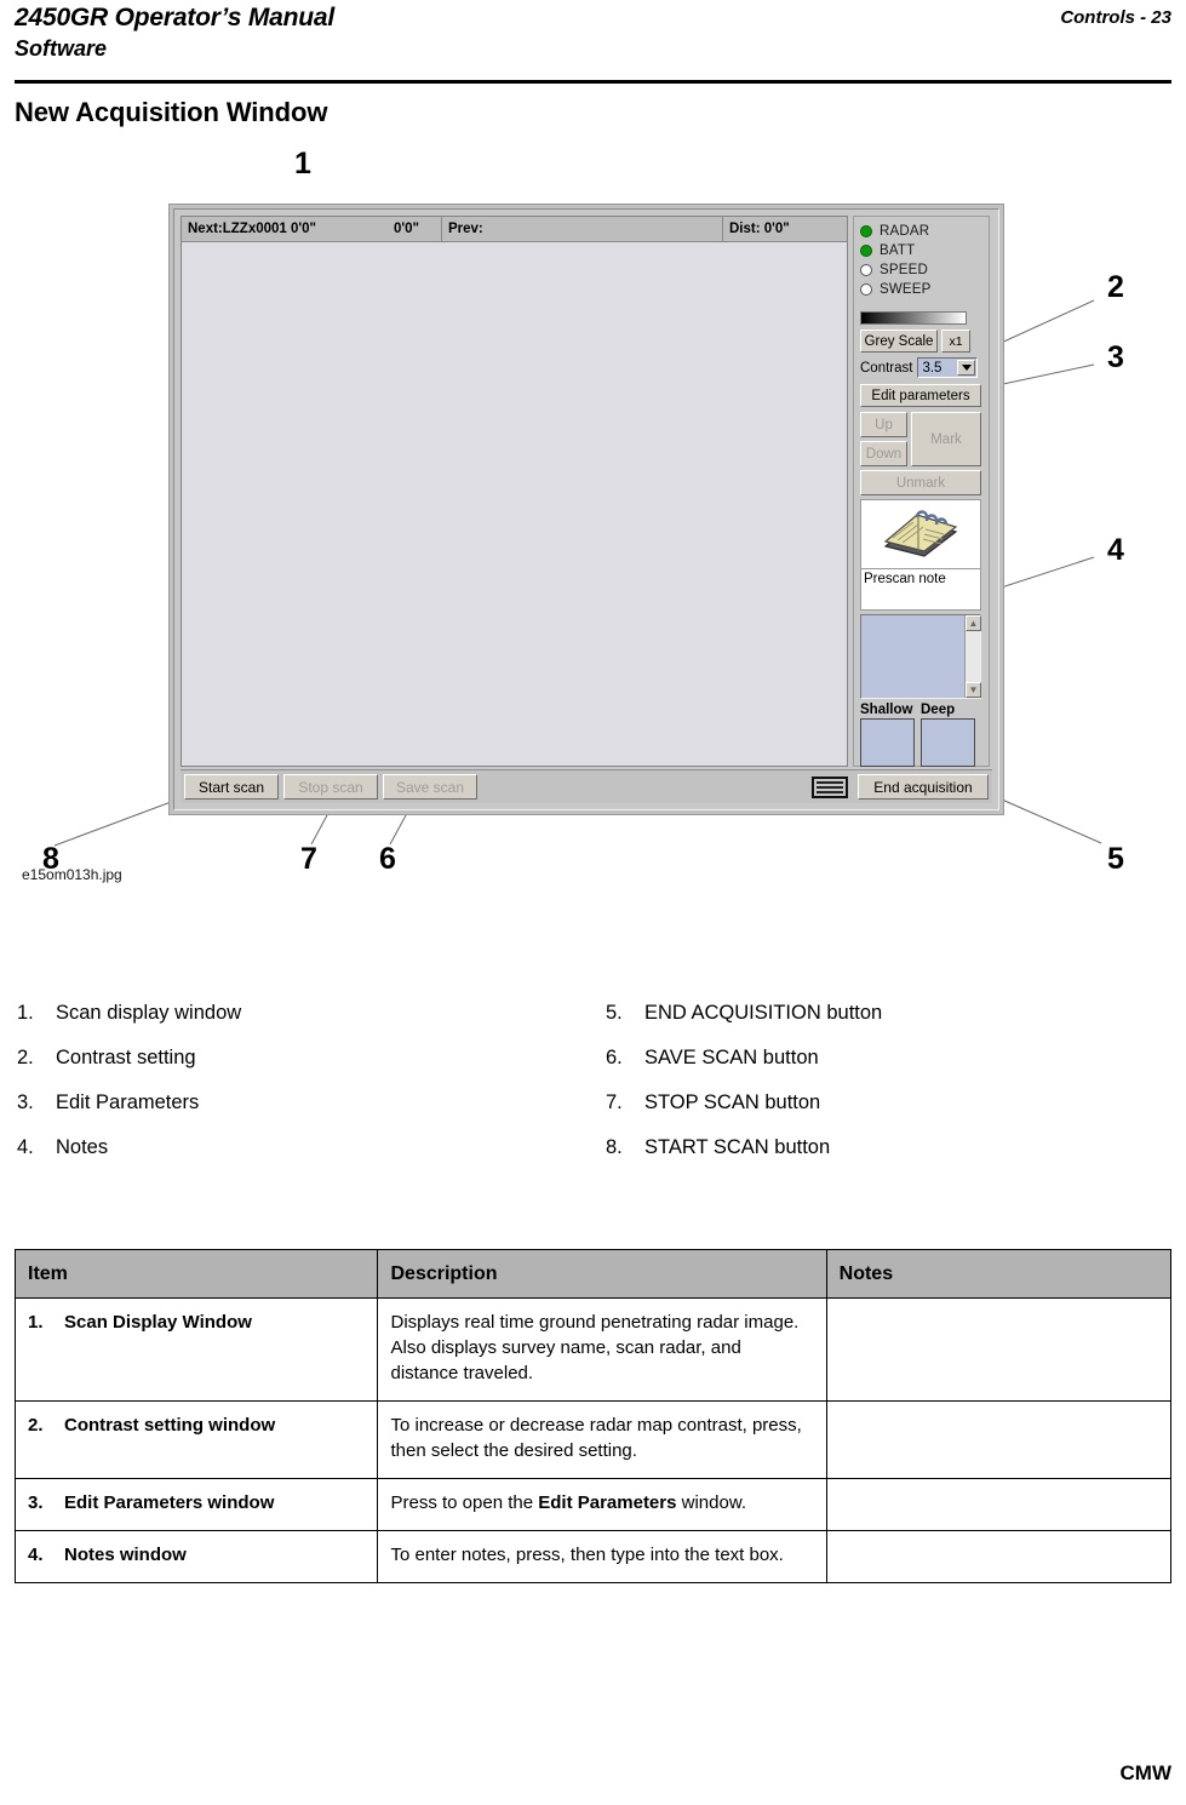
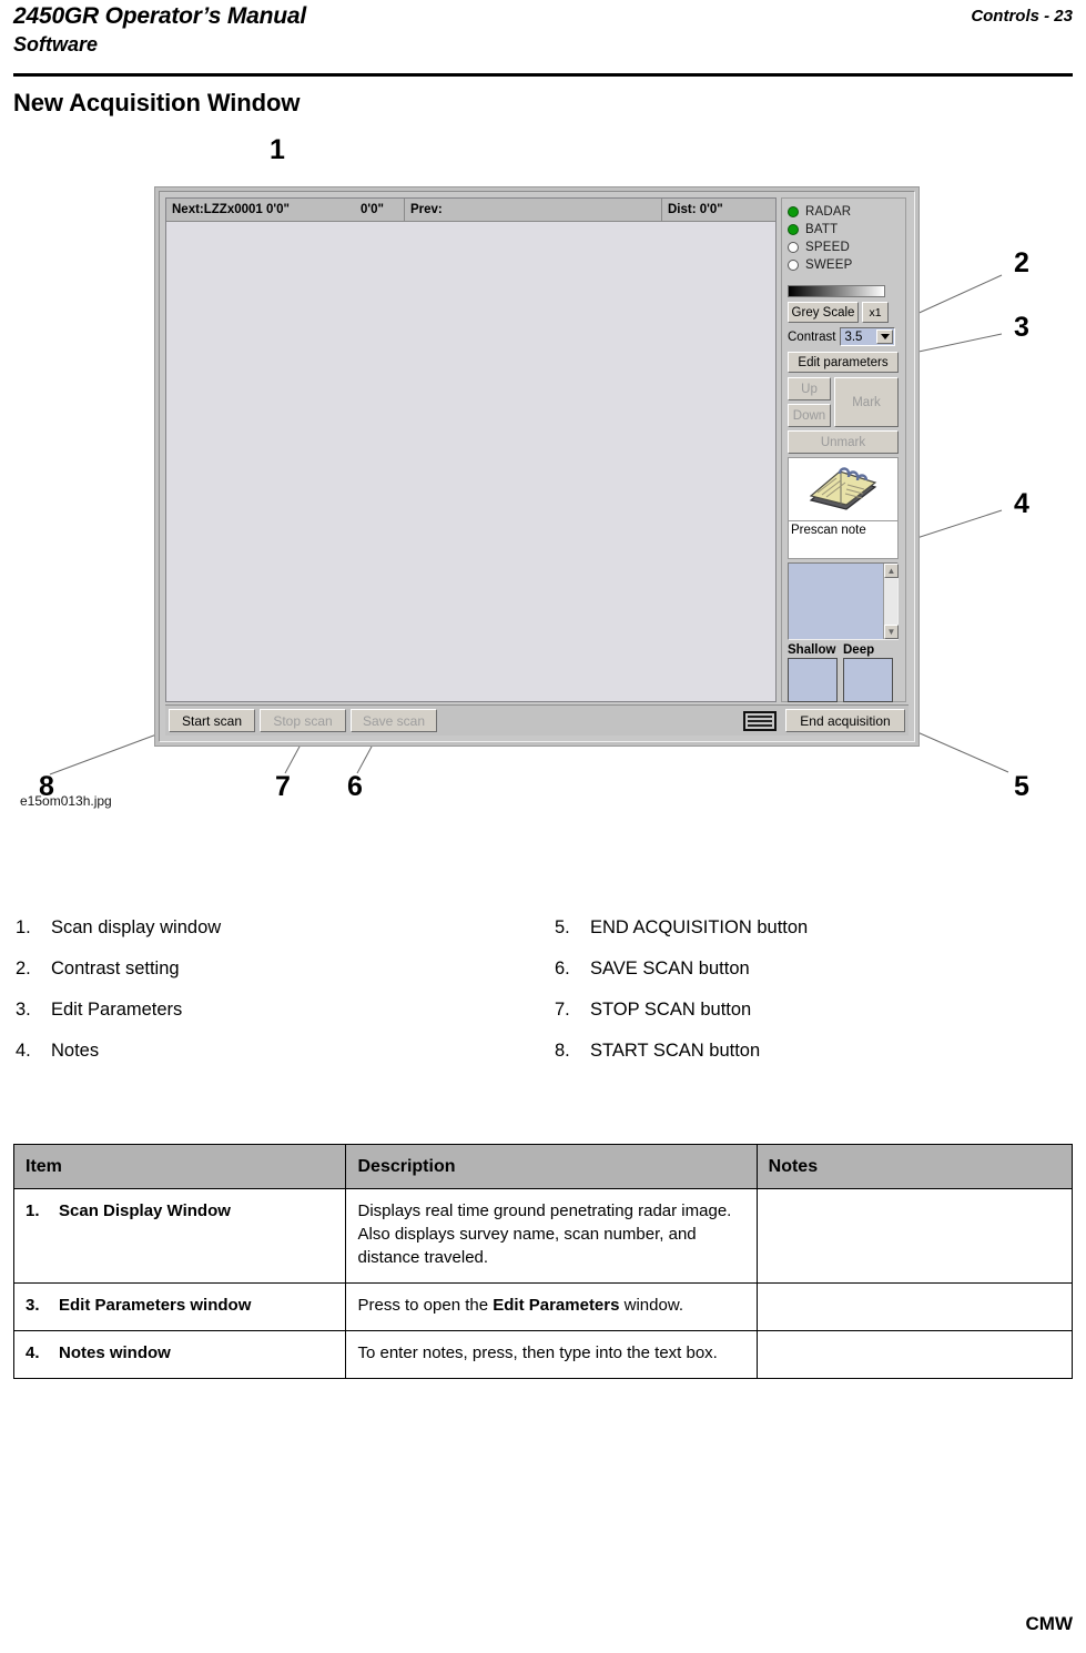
  2450GR Operator’s Manual
  Software
  Controls - 23
  New Acquisition Window
  1
  2
  3
  4
  5
  6
  7
  8
  e15om013h.jpg
  Next:LZZx0001 0'0
  0'0"
  Prev:
  Dist: 0'0"
  RADAR
  BATT
  SPEED
  SWEEP
  Grey Scale
  x1
  Contrast
  3.5
  Edit parameters
  Up
  Down
  Mark
  Unmark
  Prescan note
  ▲
  ▼
  Shallow
  Deep
  Start scan
  Stop scan
  Save scan
  End acquisition
  1.
  Scan display window
  2.
  Contrast setting
  3.
  Edit Parameters
  4.
  Notes
  5.
  END ACQUISITION button
  6.
  SAVE SCAN button
  7.
  STOP SCAN button
  8.
  START SCAN button
  Item	Description	Notes
- 1. Scan Display Window	Displays real time ground penetrating radar image. Also displays survey name, scan radar, and distance traveled.
+ 1. Scan Display Window	Displays real time ground penetrating radar image. Also displays survey name, scan number, and distance traveled.
- 2. Contrast setting window	To increase or decrease radar map contrast, press, then select the desired setting.
  3. Edit Parameters window	Press to open the Edit Parameters window.
  4. Notes window	To enter notes, press, then type into the text box.
  CMW
